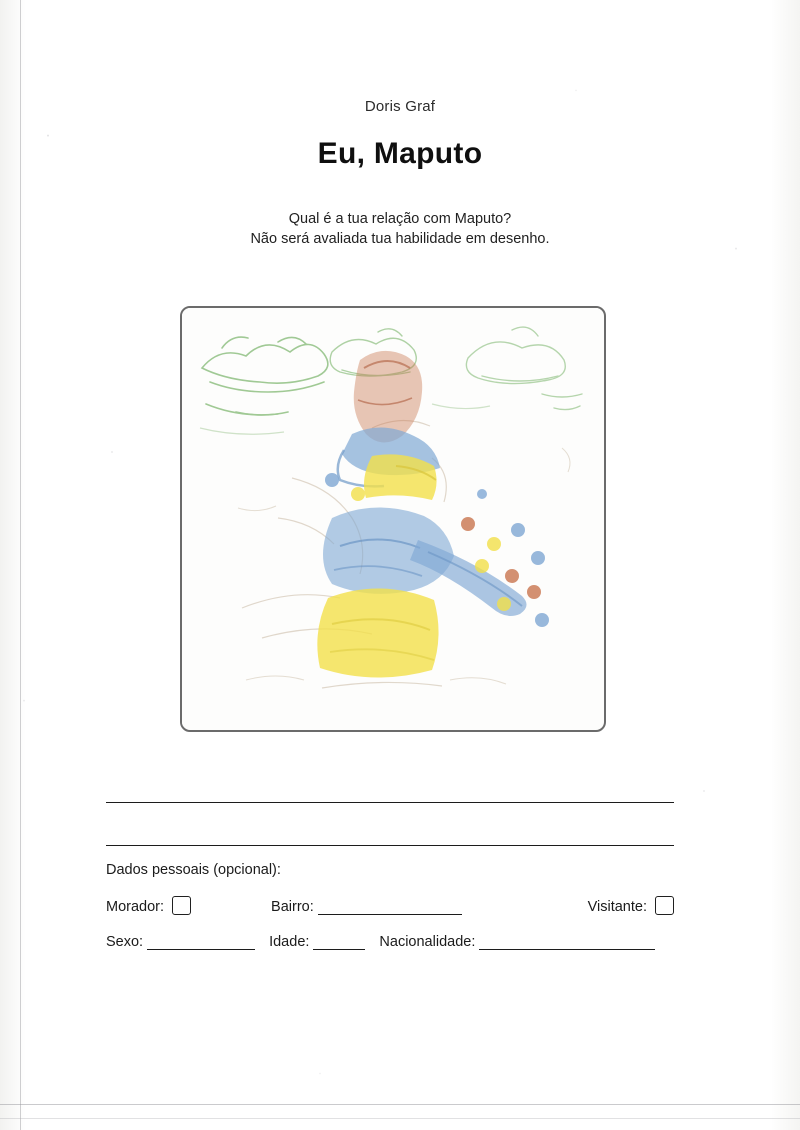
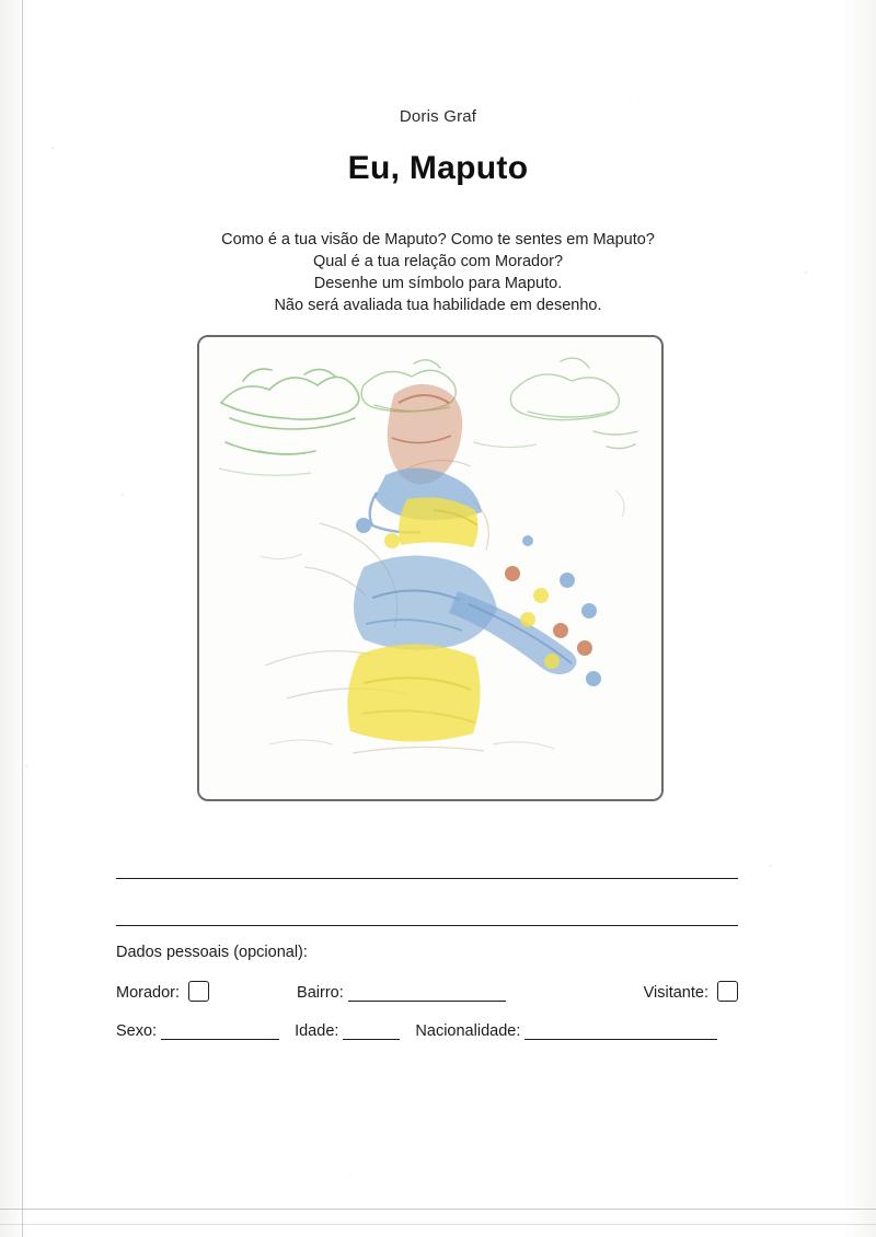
  Doris Graf
  Eu, Maputo
+ Como é a tua visão de Maputo? Como te sentes em Maputo?
- Qual é a tua relação com Maputo?
+ Qual é a tua relação com Morador?
+ Desenhe um símbolo para Maputo.
  Não será avaliada tua habilidade em desenho.
  Dados pessoais (opcional):
  Morador:
  Bairro:
  Visitante:
  Sexo:
  Idade:
  Nacionalidade:
